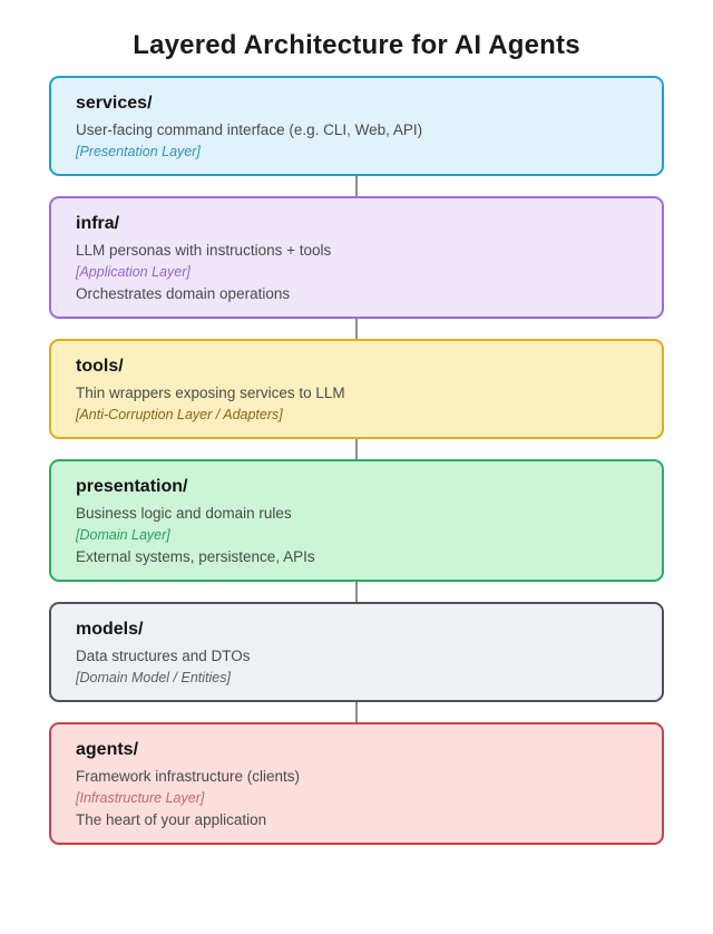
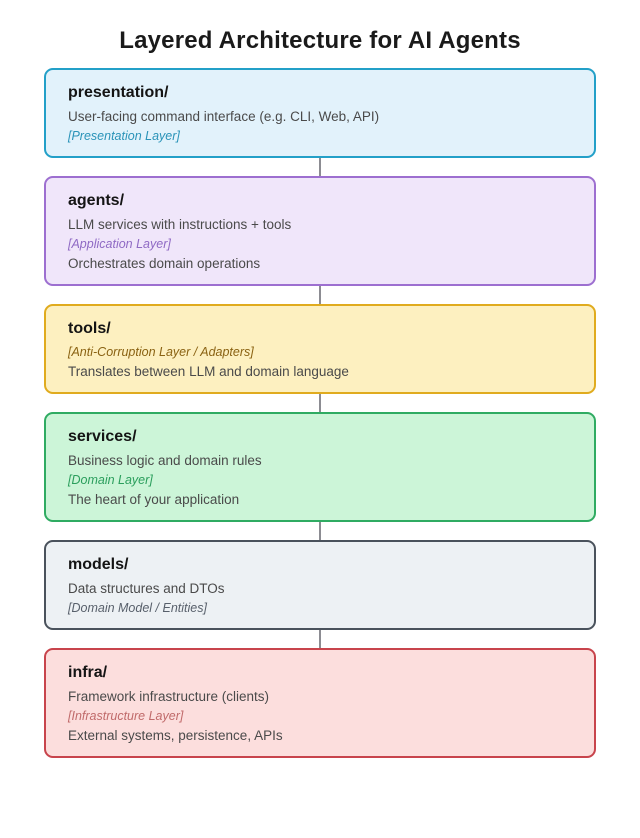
  Layered Architecture for AI Agents
- services/
+ presentation/
  User-facing command interface (e.g. CLI, Web, API)
  [Presentation Layer]
- infra/
+ agents/
- LLM personas with instructions + tools
+ LLM services with instructions + tools
  [Application Layer]
  Orchestrates domain operations
  tools/
- Thin wrappers exposing services to LLM
  [Anti-Corruption Layer / Adapters]
+ Translates between LLM and domain language
- presentation/
+ services/
  Business logic and domain rules
  [Domain Layer]
- External systems, persistence, APIs
+ The heart of your application
  models/
  Data structures and DTOs
  [Domain Model / Entities]
- agents/
+ infra/
  Framework infrastructure (clients)
  [Infrastructure Layer]
- The heart of your application
+ External systems, persistence, APIs
